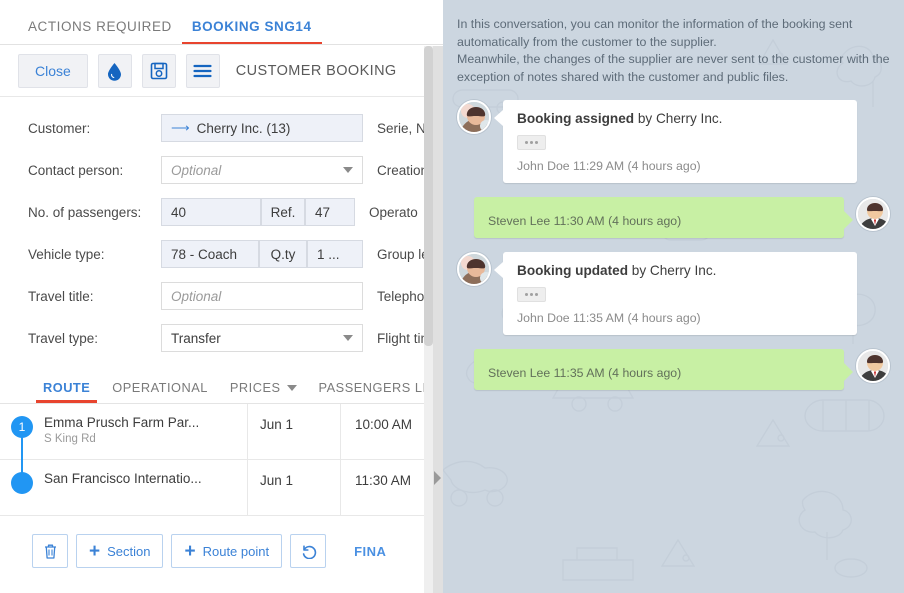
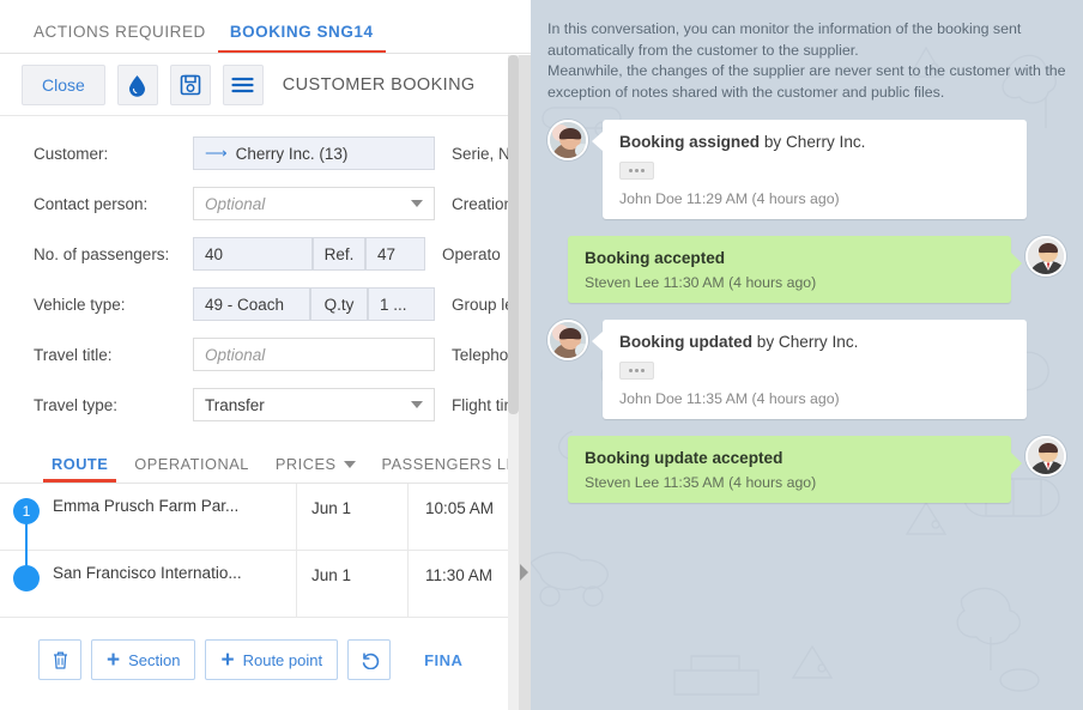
  ACTIONS REQUIRED
  BOOKING SNG14
  Close
  CUSTOMER BOOKING
  Customer:
  ⟶
  Cherry Inc. (13)
  Serie, N
  Contact person:
  Optional
  Creatio
  No. of passengers:
  40
  Ref.
  47
  Operato
  Vehicle type:
- 78 - Coach
+ 49 - Coach
  Q.ty
  1 ...
  Group l
  Travel title:
  Optional
  Telepho
  Travel type:
  Transfer
  Flight ti
  ROUTE
  OPERATIONAL
  PRICES
  PASSENGERS L
  1
  Emma Prusch Farm Par...
- S King Rd
  Jun 1
- 10:00 AM
+ 10:05 AM
  San Francisco Internatio...
  Jun 1
  11:30 AM
  +
  Section
  +
  Route point
  FINA
  In this conversation, you can monitor the information of the booking sent automatically from the customer to the supplier.
  Meanwhile, the changes of the supplier are never sent to the customer with the exception of notes shared with the customer and public files.
  Booking assigned by Cherry Inc.
  John Doe 11:29 AM (4 hours ago)
+ Booking accepted
  Steven Lee 11:30 AM (4 hours ago)
  Booking updated by Cherry Inc.
  John Doe 11:35 AM (4 hours ago)
+ Booking update accepted
  Steven Lee 11:35 AM (4 hours ago)
